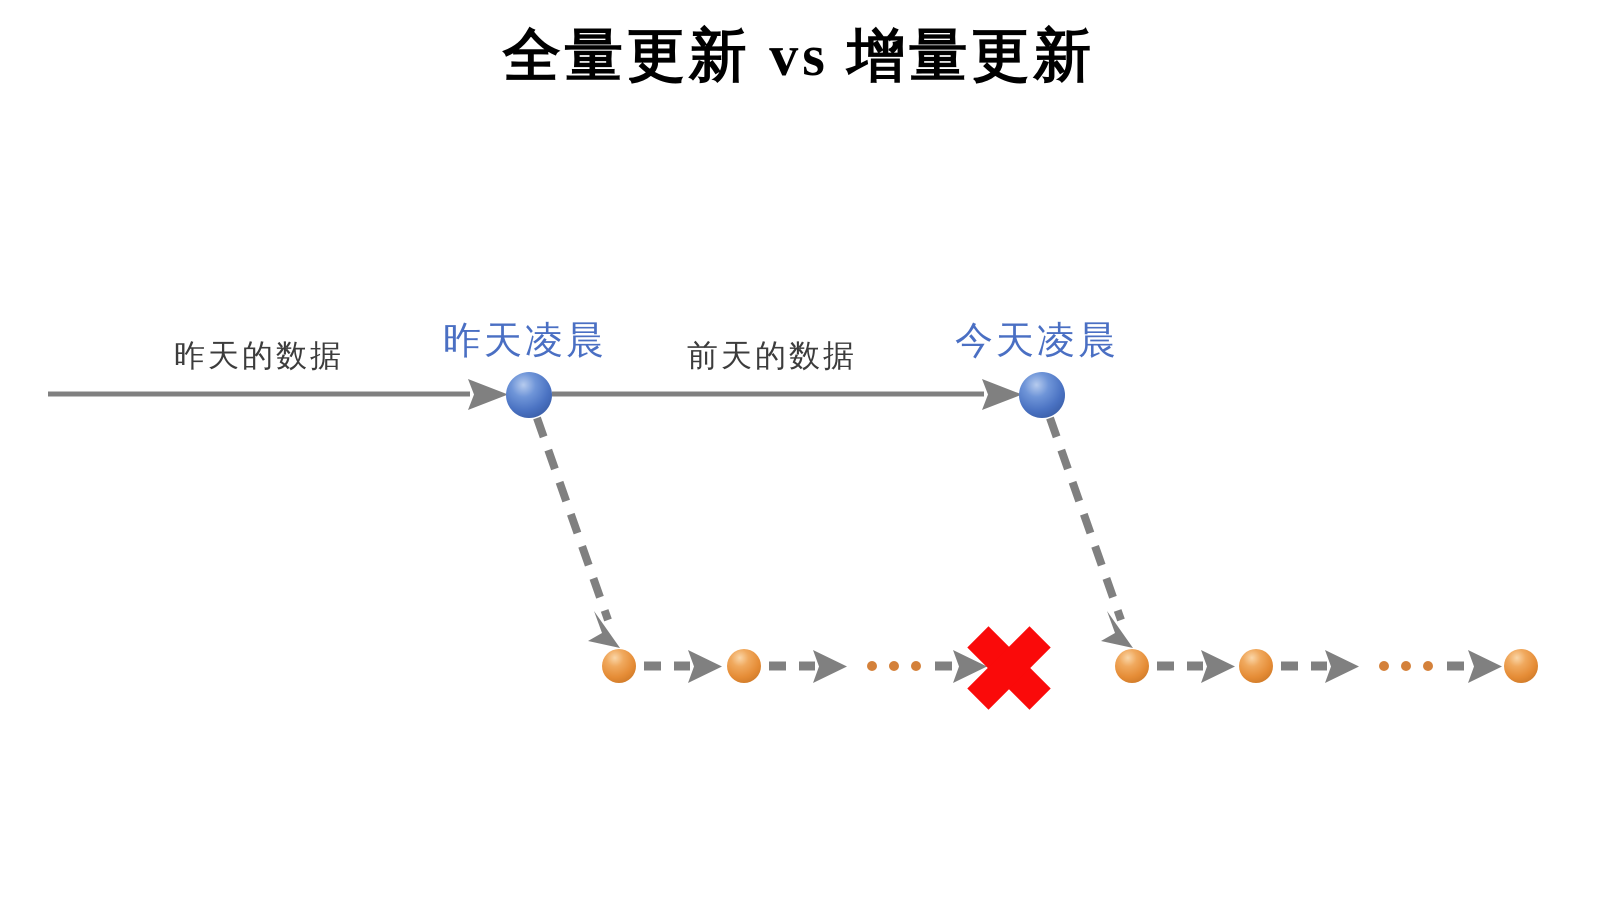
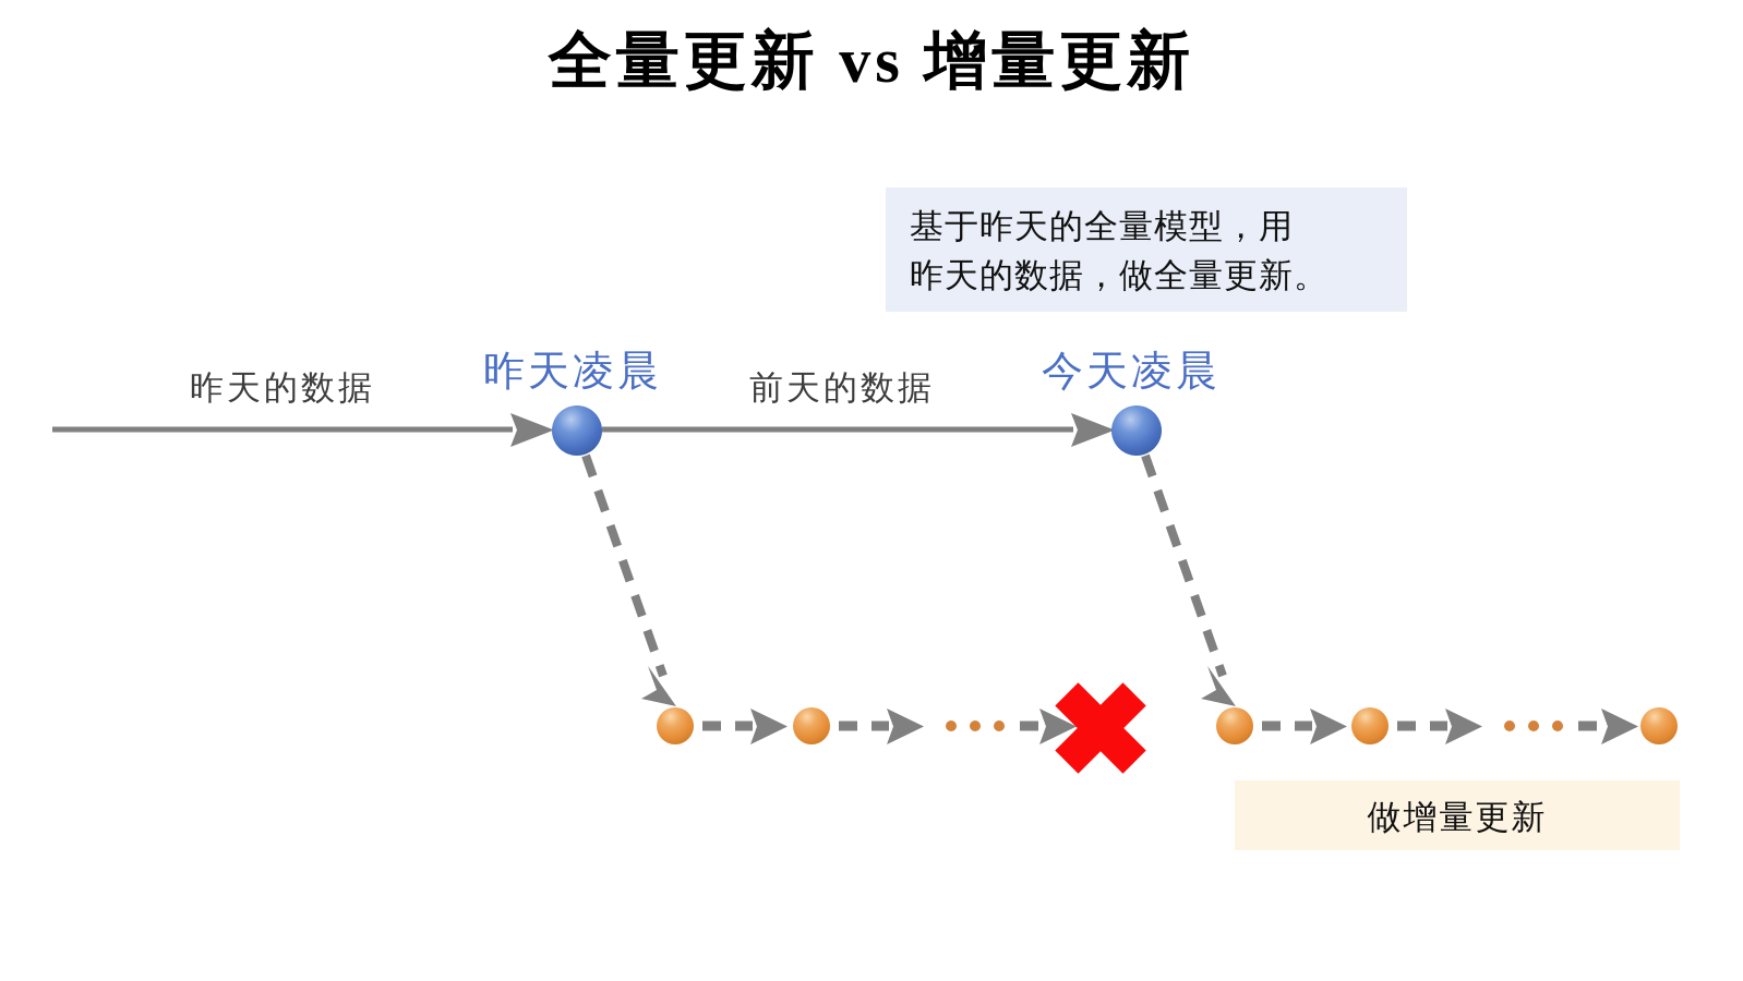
  全量更新 vs 增量更新
+ 基于昨天的全量模型，用
+ 昨天的数据，做全量更新。
+ 做增量更新
  昨天的数据
  昨天凌晨
  前天的数据
  今天凌晨
